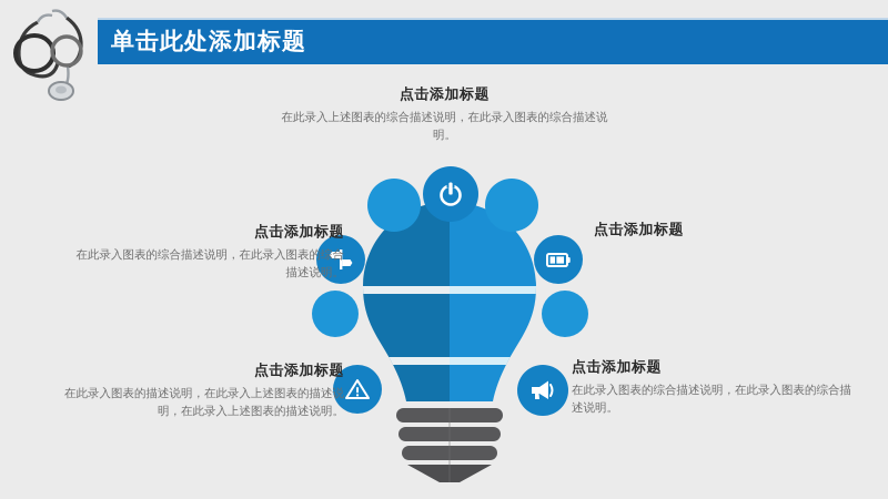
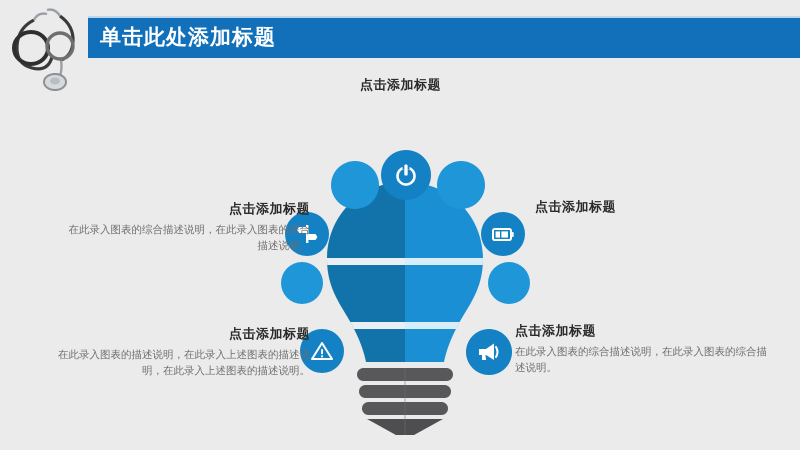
  单击此处添加标题
  点击添加标题
- 在此录入上述图表的综合描述说明，在此录入图表的综合描述说明。
  点击添加标题
  在此录入图表的综合描述说明，在此录入图表的综合描述说明。
  点击添加标题
  点击添加标题
  在此录入图表的描述说明，在此录入上述图表的描述说明，在此录入上述图表的描述说明。
  点击添加标题
  在此录入图表的综合描述说明，在此录入图表的综合描述说明。
